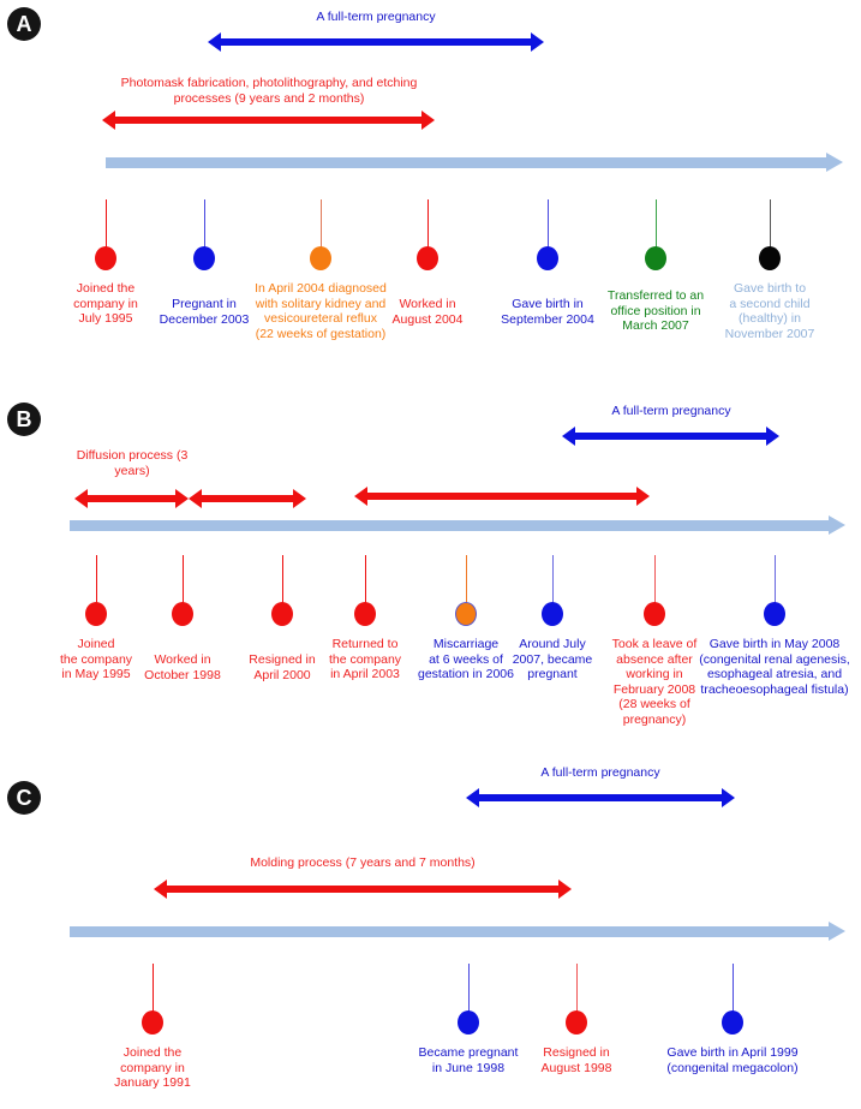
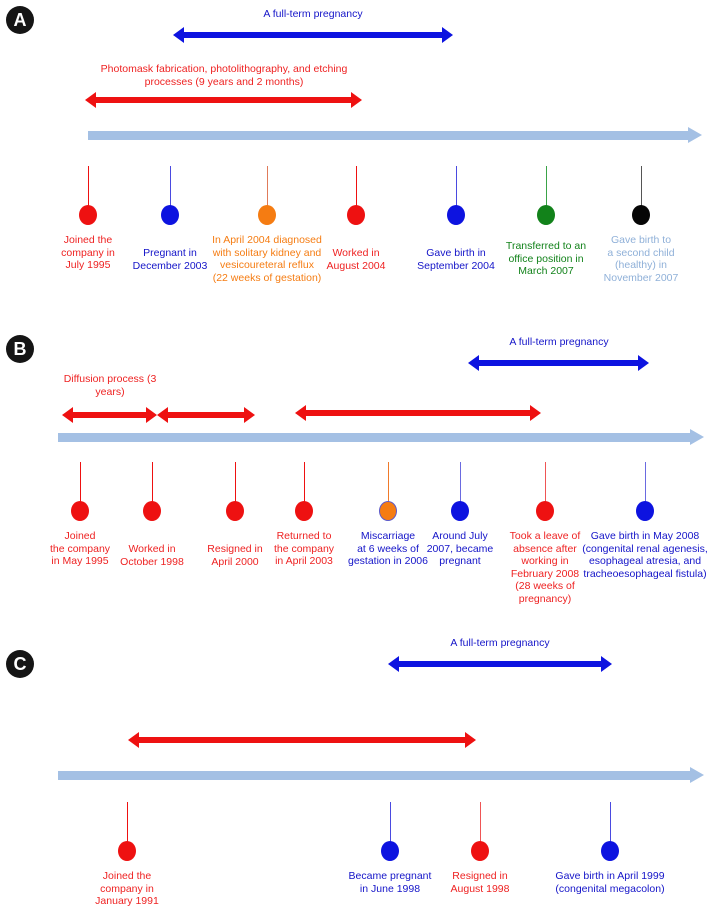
  A
  A full-term pregnancy
  Photomask fabrication, photolithography, and etching processes (9 years and 2 months)
  Joined the
  company in
  July 1995
  Pregnant in
  December 2003
  In April 2004 diagnosed
  with solitary kidney and
  vesicoureteral reflux
  (22 weeks of gestation)
  Worked in
  August 2004
  Gave birth in
  September 2004
  Transferred to an
  office position in
  March 2007
  Gave birth to
  a second child
  (healthy) in
  November 2007
  B
  A full-term pregnancy
  Diffusion process (3 years)
  Joined
  the company
  in May 1995
  Worked in
  October 1998
  Resigned in
  April 2000
  Returned to
  the company
  in April 2003
  Miscarriage
  at 6 weeks of
  gestation in 2006
  Around July
  2007, became
  pregnant
  Took a leave of
  absence after
  working in
  February 2008
  (28 weeks of
  pregnancy)
  Gave birth in May 2008
  (congenital renal agenesis,
  esophageal atresia, and
  tracheoesophageal fistula)
  C
  A full-term pregnancy
- Molding process (7 years and 7 months)
  Joined the
  company in
  January 1991
  Became pregnant
  in June 1998
  Resigned in
  August 1998
  Gave birth in April 1999
  (congenital megacolon)
